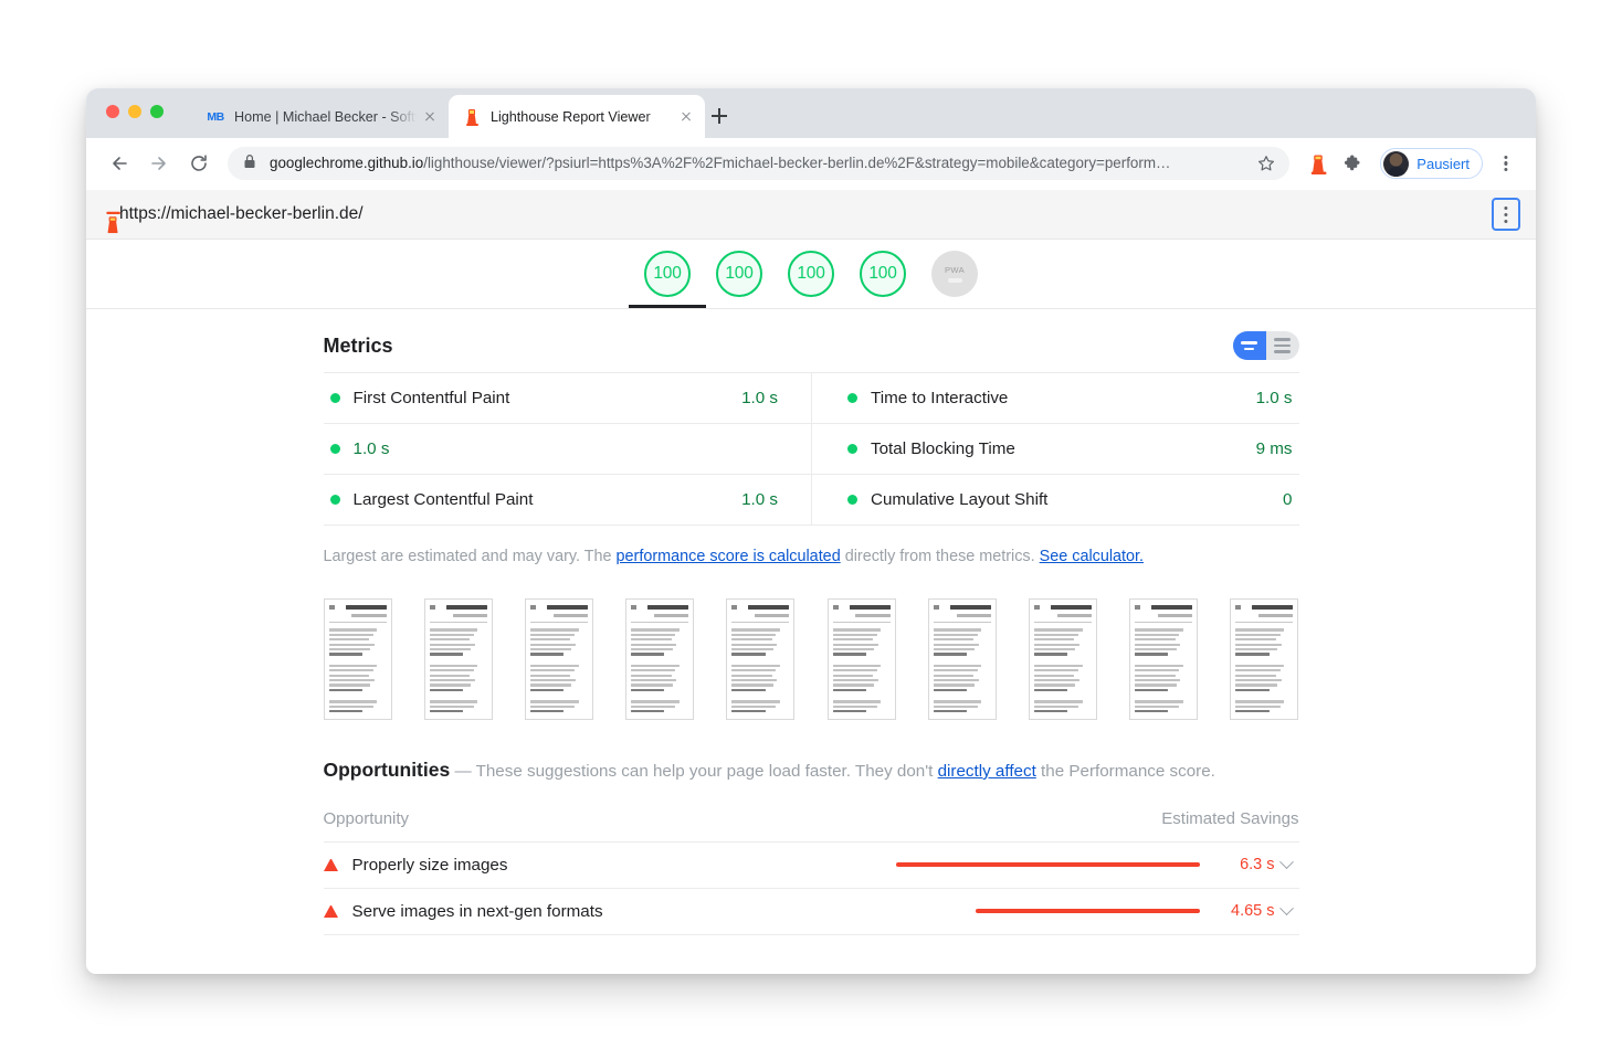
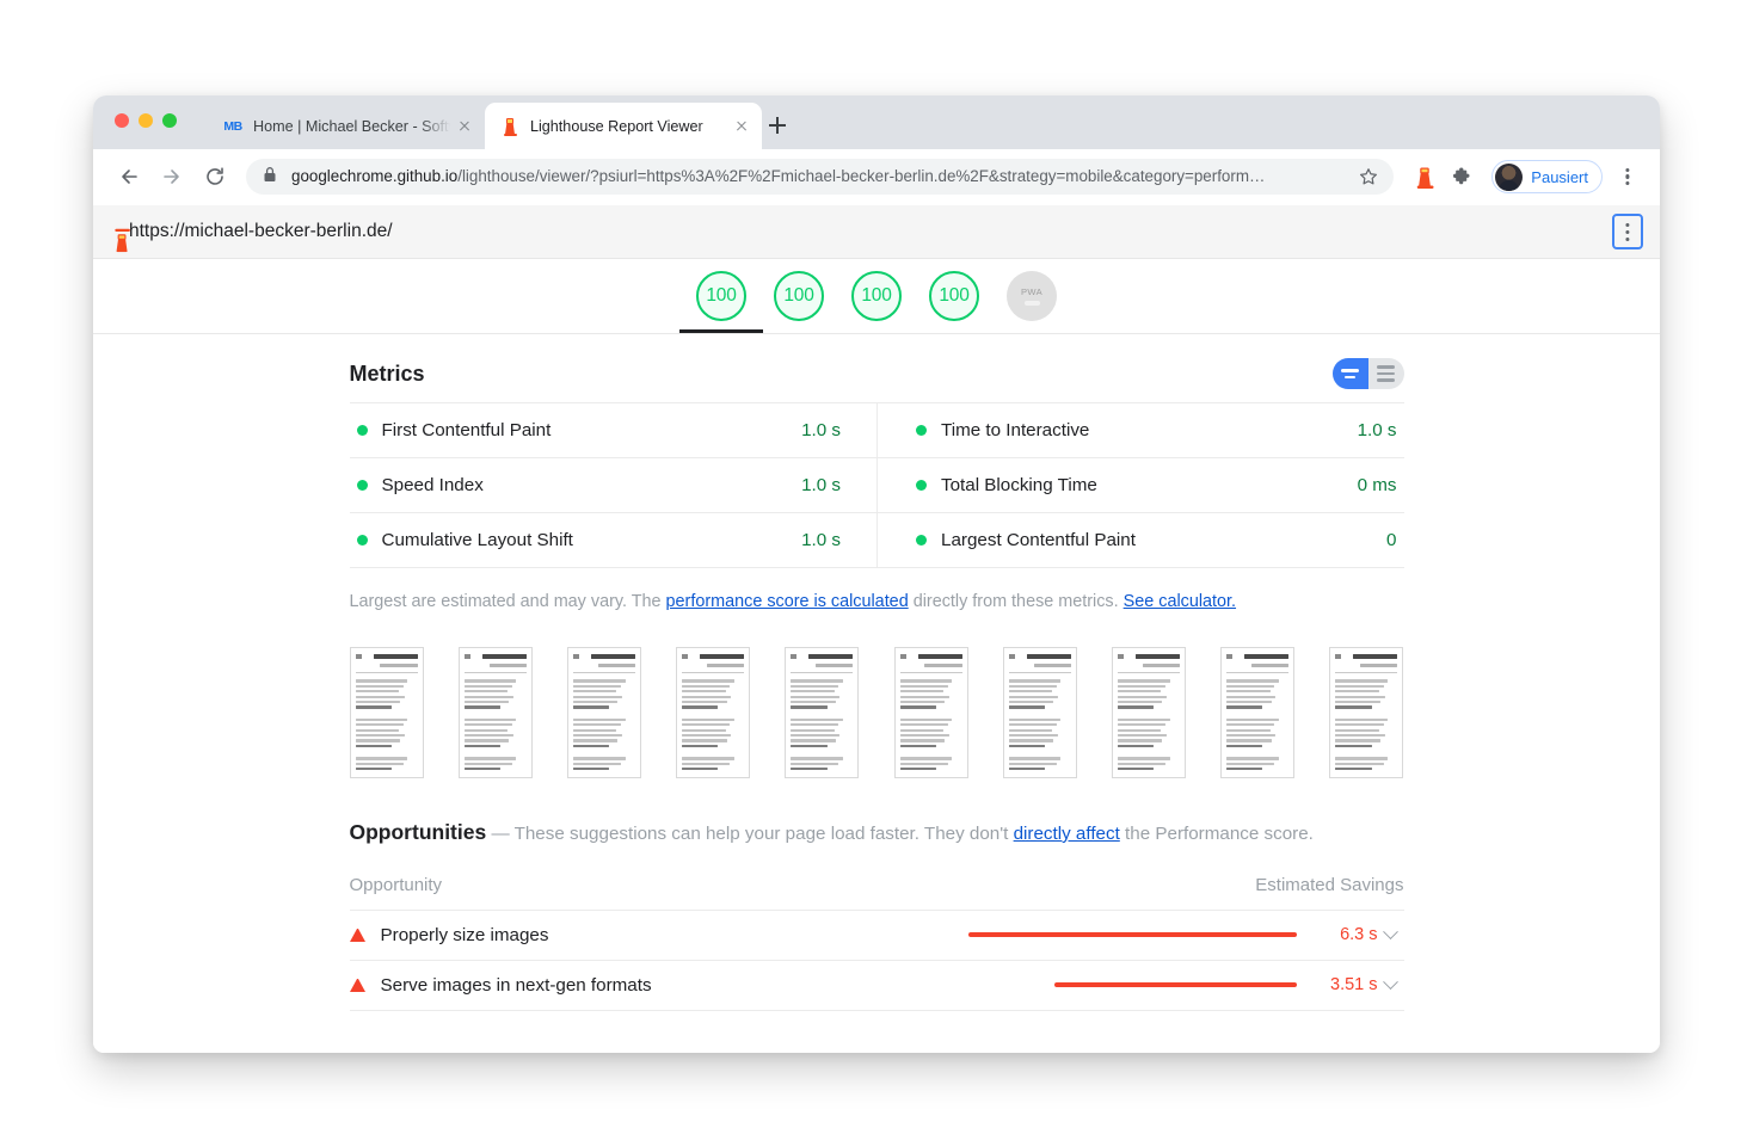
  MB
  Home | Michael Becker - Soft
  Lighthouse Report Viewer
  googlechrome.github.io/lighthouse/viewer/?psiurl=https%3A%2F%2Fmichael-becker-berlin.de%2F&strategy=mobile&category=perform…
  Pausiert
  https://michael-becker-berlin.de/
  100
  100
  100
  100
  PWA
  Metrics
  First Contentful Paint
  1.0 s
  Time to Interactive
  1.0 s
+ Speed Index
  1.0 s
  Total Blocking Time
- 9 ms
+ 0 ms
- Largest Contentful Paint
+ Cumulative Layout Shift
  1.0 s
- Cumulative Layout Shift
+ Largest Contentful Paint
  0
  Largest are estimated and may vary. The performance score is calculated directly from these metrics. See calculator.
  Opportunities — These suggestions can help your page load faster. They don't directly affect the Performance score.
  Opportunity
  Estimated Savings
  Properly size images
  6.3 s
  Serve images in next-gen formats
- 4.65 s
+ 3.51 s
